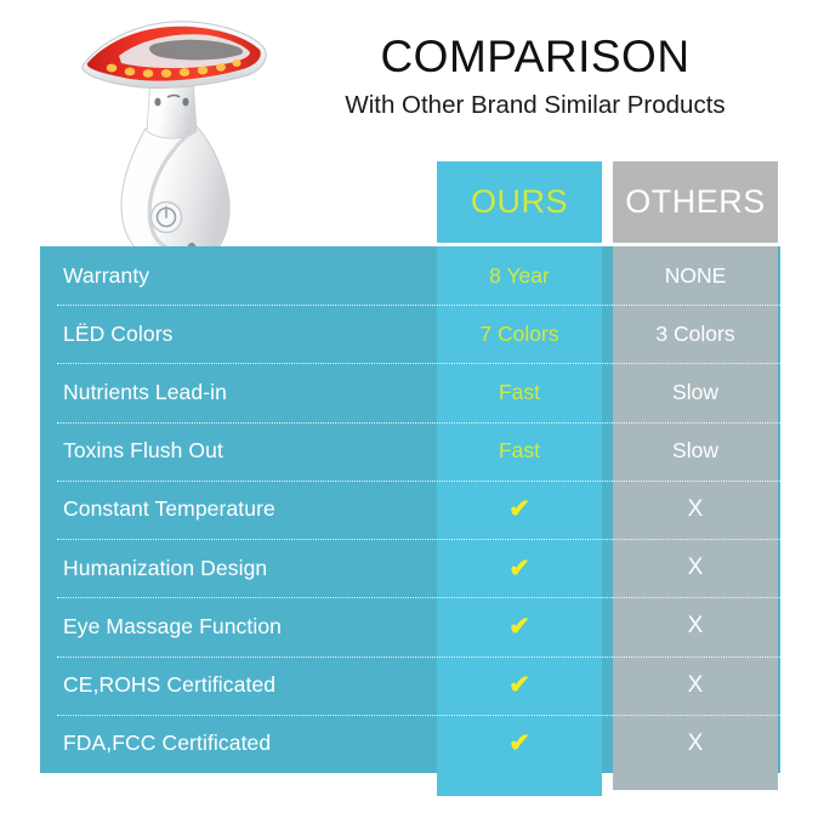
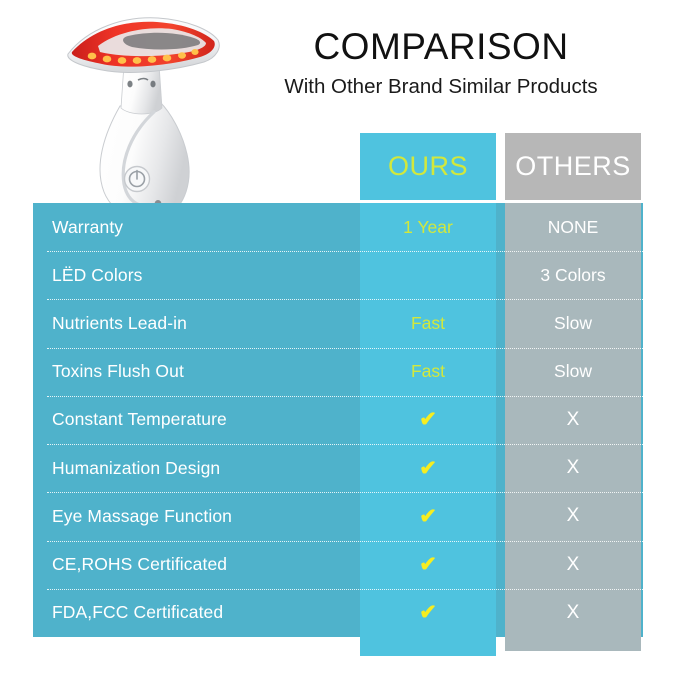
  COMPARISON
  With Other Brand Similar Products
  OURS
  OTHERS
  Warranty
- 8 Year
+ 1 Year
  NONE
  LËD Colors
- 7 Colors
  3 Colors
  Nutrients Lead-in
  Fast
  Slow
  Toxins Flush Out
  Fast
  Slow
  Constant Temperature
  ✔
  X
  Humanization Design
  ✔
  X
  Eye Massage Function
  ✔
  X
  CE,ROHS Certificated
  ✔
  X
  FDA,FCC Certificated
  ✔
  X
